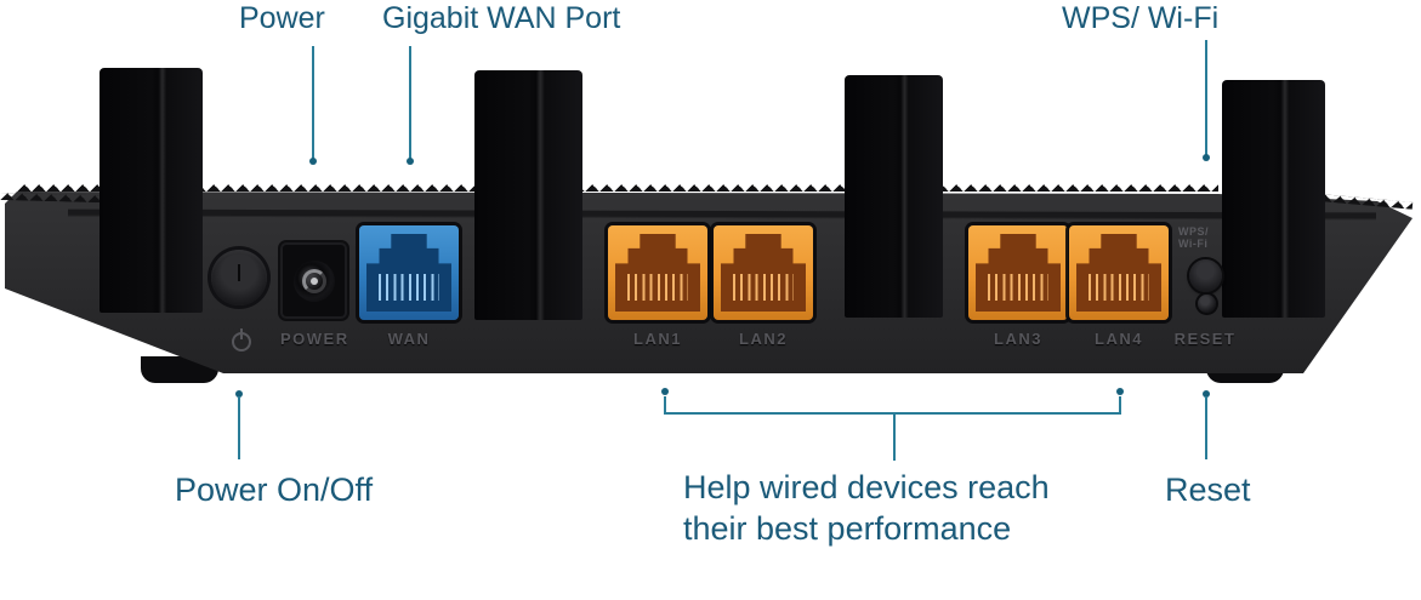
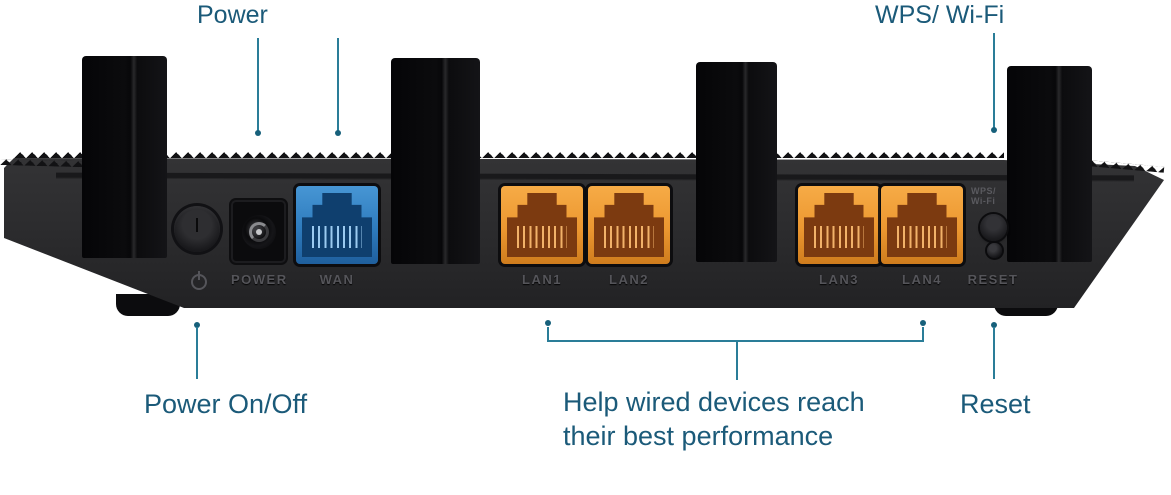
  Power
- Gigabit WAN Port
  WPS/ Wi-Fi
  WPS/
  Wi-Fi
  POWER
  WAN
  LAN1
  LAN2
  LAN3
  LAN4
  RESET
  Power On/Off
  Help wired devices reach
  their best performance
  Reset
